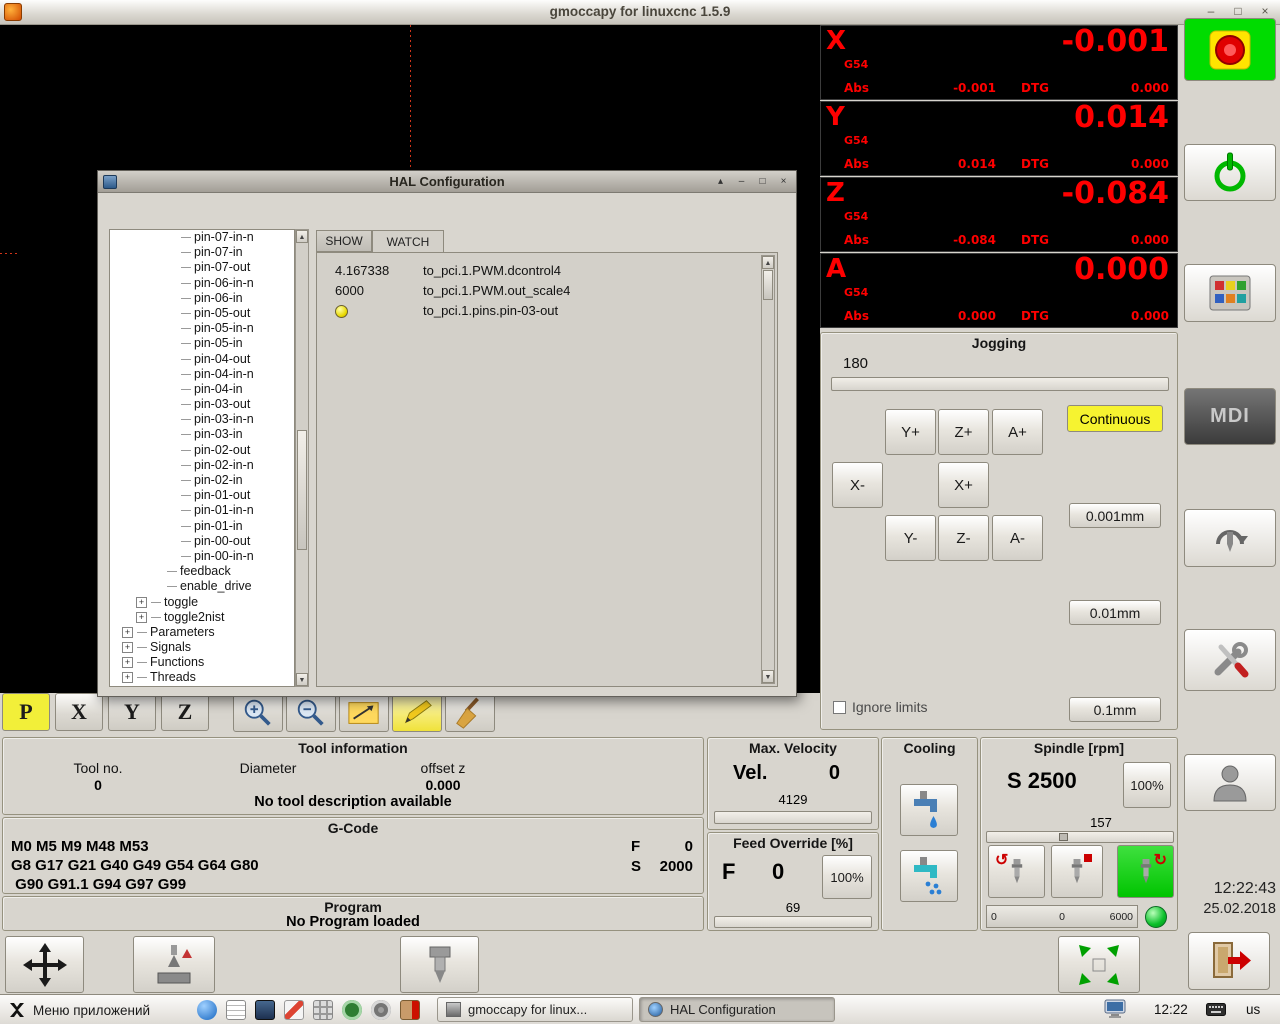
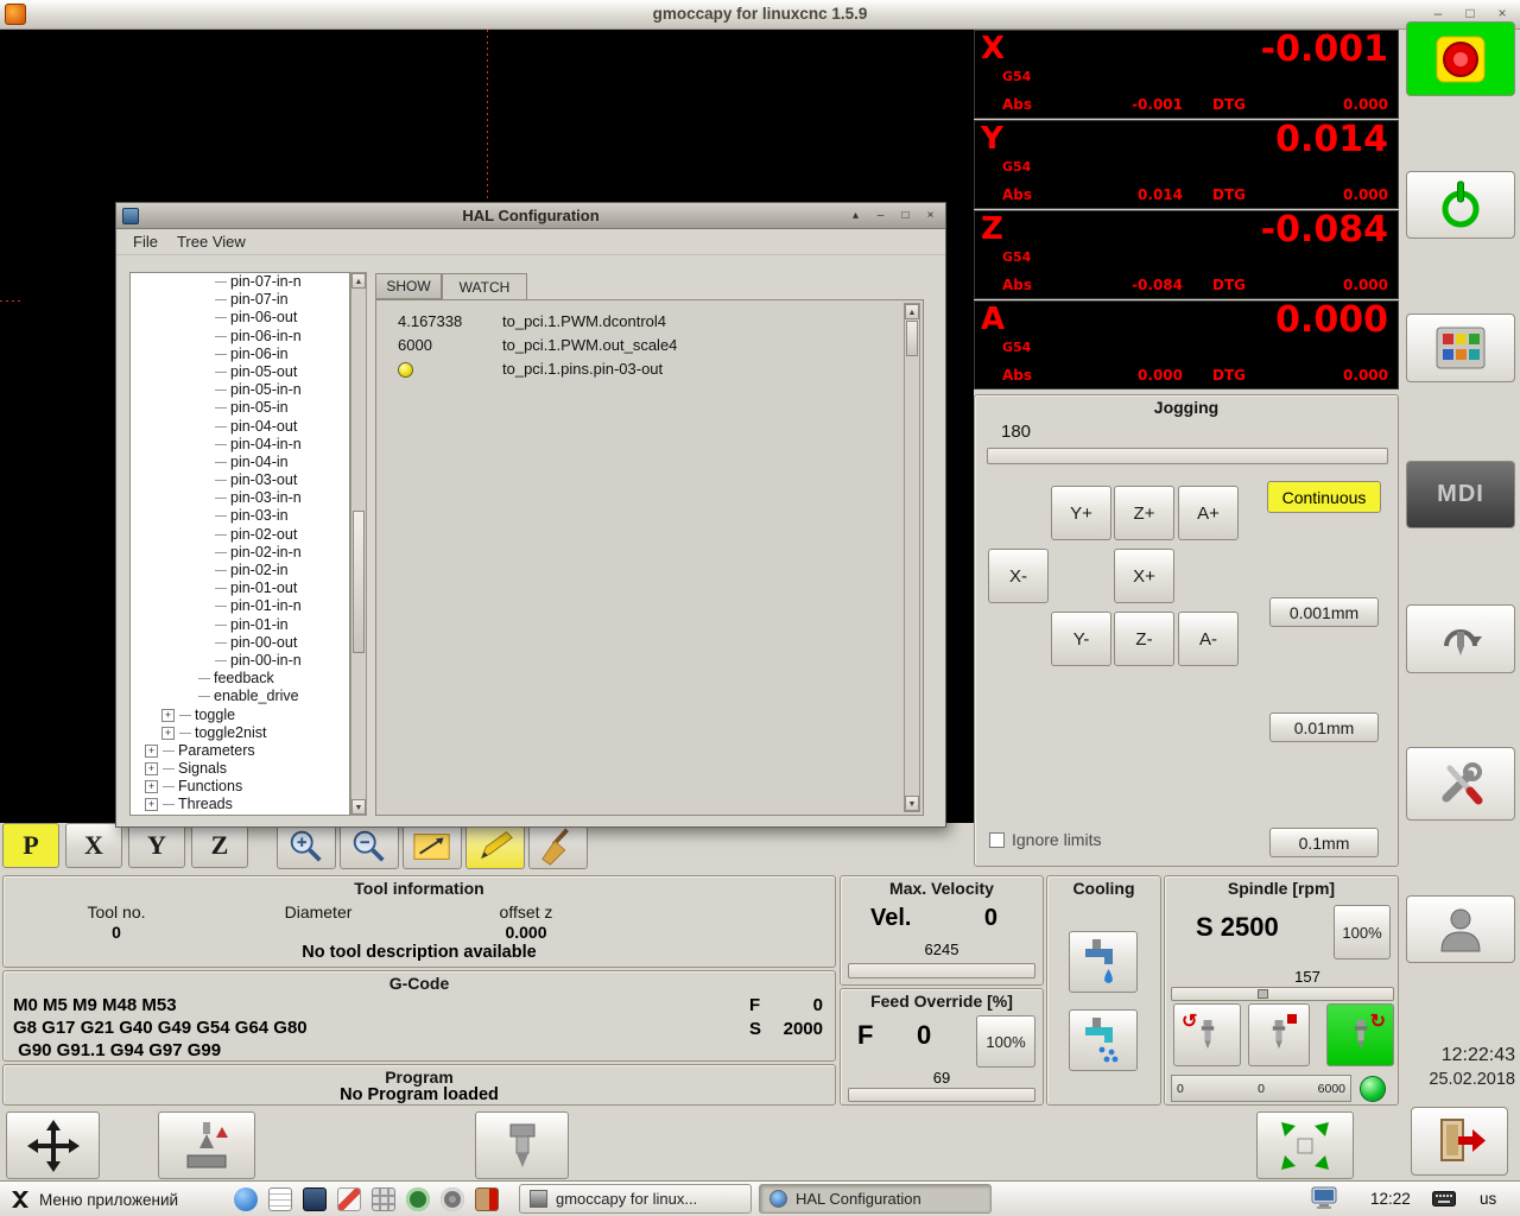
  gmoccapy for linuxcnc 1.5.9
  –
  □
  ×
  P
  X
  Y
  Z
  X
  G54
  -0.001
  Abs
  -0.001
  DTG
  0.000
  Y
  G54
  0.014
  Abs
  0.014
  DTG
  0.000
  Z
  G54
  -0.084
  Abs
  -0.084
  DTG
  0.000
  A
  G54
  0.000
  Abs
  0.000
  DTG
  0.000
  Jogging
  180
  Y+
  Z+
  A+
  X-
  X+
  Y-
  Z-
  A-
  Continuous
  0.001mm
  0.01mm
  0.1mm
  Ignore limits
  MDI
  12:22:43
  25.02.2018
  Tool information
  Tool no.
  0
  Diameter
  offset z
  0.000
  No tool description available
  G-Code
  M0 M5 M9 M48 M53
  G8 G17 G21 G40 G49 G54 G64 G80
  G90 G91.1 G94 G97 G99
  F
  0
  S
  2000
  Program
  No Program loaded
  Max. Velocity
  Vel.
  0
- 4129
+ 6245
  Feed Override [%]
  F
  0
  100%
  69
  Cooling
  Spindle [rpm]
  S 2500
  100%
  157
  ↺
  ↻
  0
  0
  6000
  HAL Configuration
  ▴
  –
  □
  ×
+ File
+ Tree View
  pin-07-in-n
  pin-07-in
- pin-07-out
+ pin-06-out
  pin-06-in-n
  pin-06-in
  pin-05-out
  pin-05-in-n
  pin-05-in
  pin-04-out
  pin-04-in-n
  pin-04-in
  pin-03-out
  pin-03-in-n
  pin-03-in
  pin-02-out
  pin-02-in-n
  pin-02-in
  pin-01-out
  pin-01-in-n
  pin-01-in
  pin-00-out
  pin-00-in-n
  feedback
  enable_drive
  +
  toggle
  +
  toggle2nist
  +
  Parameters
  +
  Signals
  +
  Functions
  +
  Threads
  SHOW
  WATCH
  4.167338
  to_pci.1.PWM.dcontrol4
  6000
  to_pci.1.PWM.out_scale4
  to_pci.1.pins.pin-03-out
  Меню приложений
  gmoccapy for linux...
  HAL Configuration
  12:22
  us
